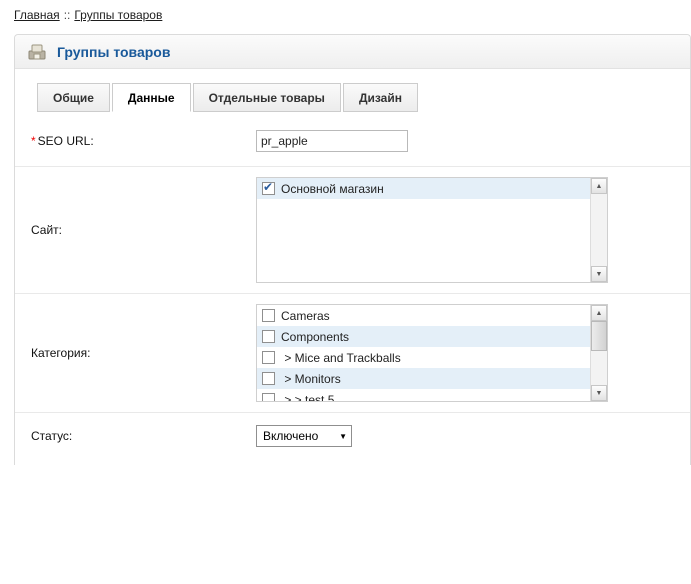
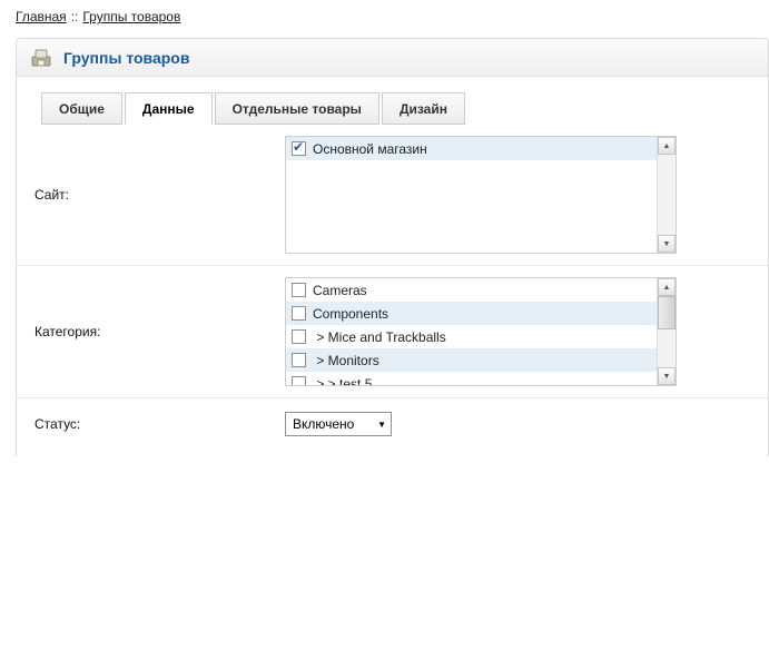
  Главная :: Группы товаров
  Группы товаров
  Общие
  Данные
  Отдельные товары
  Дизайн
- * SEO URL:
- pr_apple
  Сайт:
  Основной магазин
  Категория:
  Cameras
  Components
  > Mice and Trackballs
  > Monitors
  > > test 5
  Статус:
  Включено
  ▼
